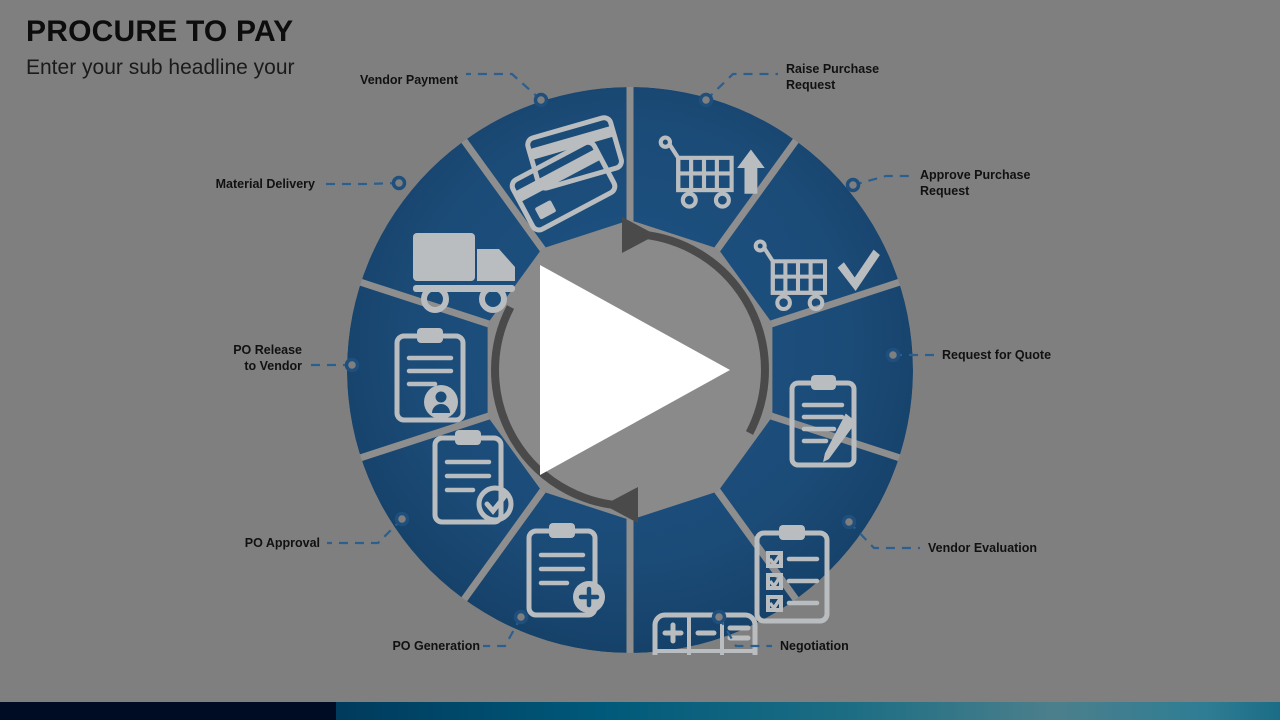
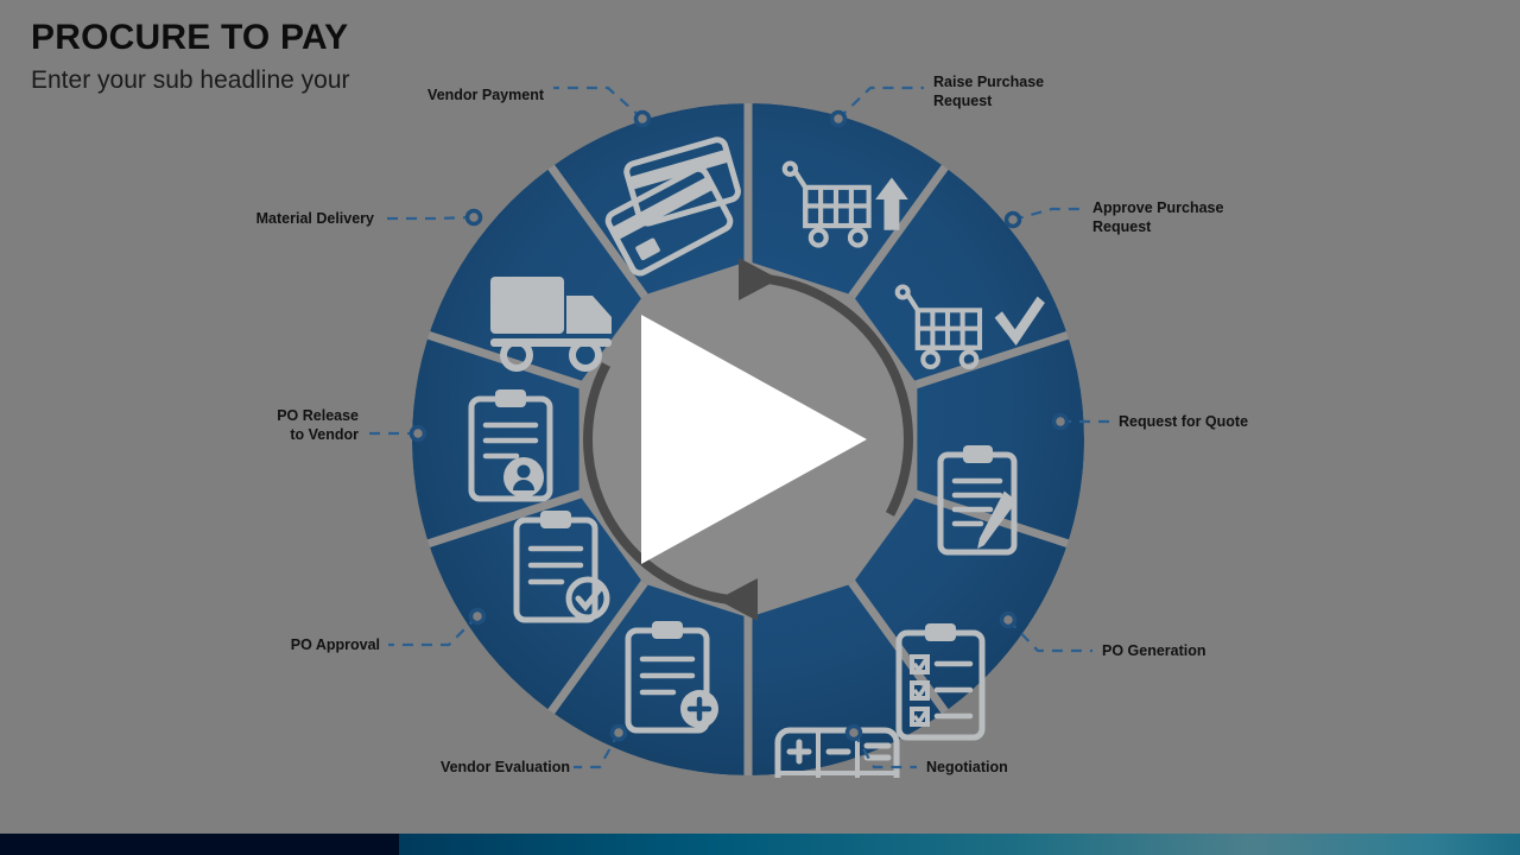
  PROCURE TO PAY
  Enter your sub headline your
  Vendor Payment
  Raise Purchase
  Request
  Approve Purchase
  Request
  Request for Quote
- Vendor Evaluation
+ PO Generation
  Negotiation
- PO Generation
+ Vendor Evaluation
  PO Approval
  PO Release
  to Vendor
  Material Delivery
